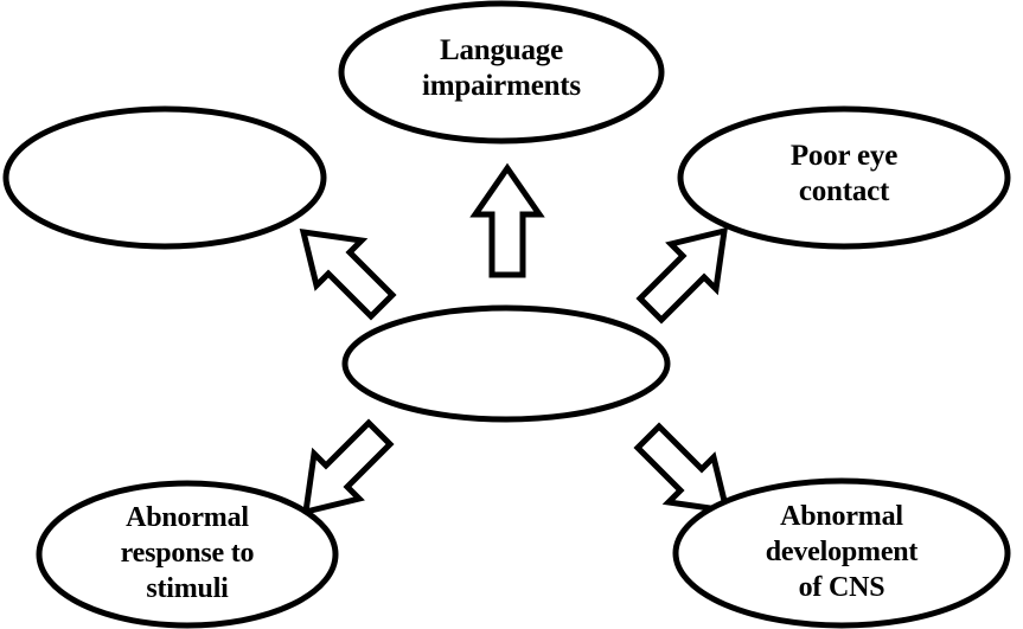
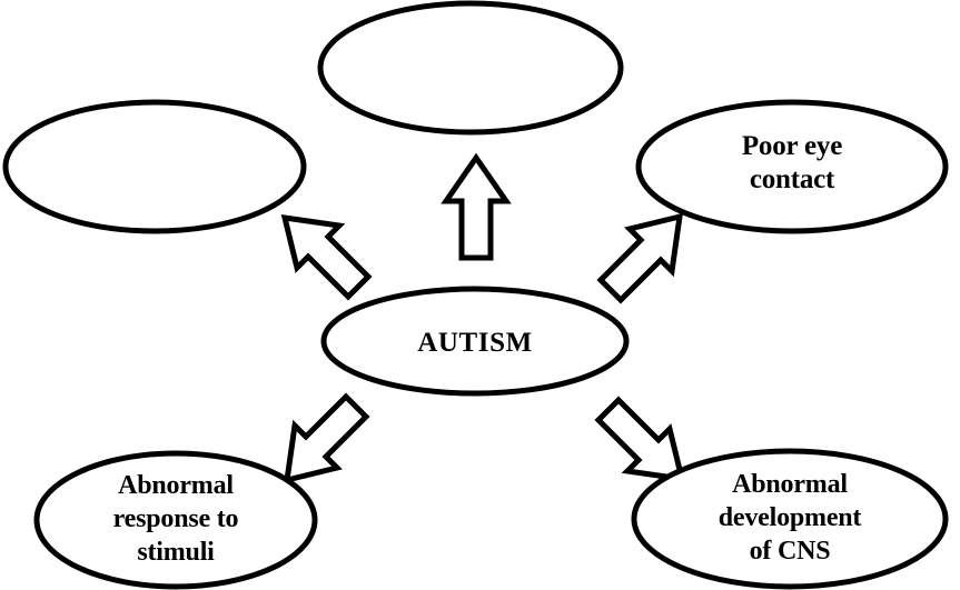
- Language
- impairments
  Poor eye
  contact
+ AUTISM
  Abnormal
  response to
  stimuli
  Abnormal
  development
  of CNS
